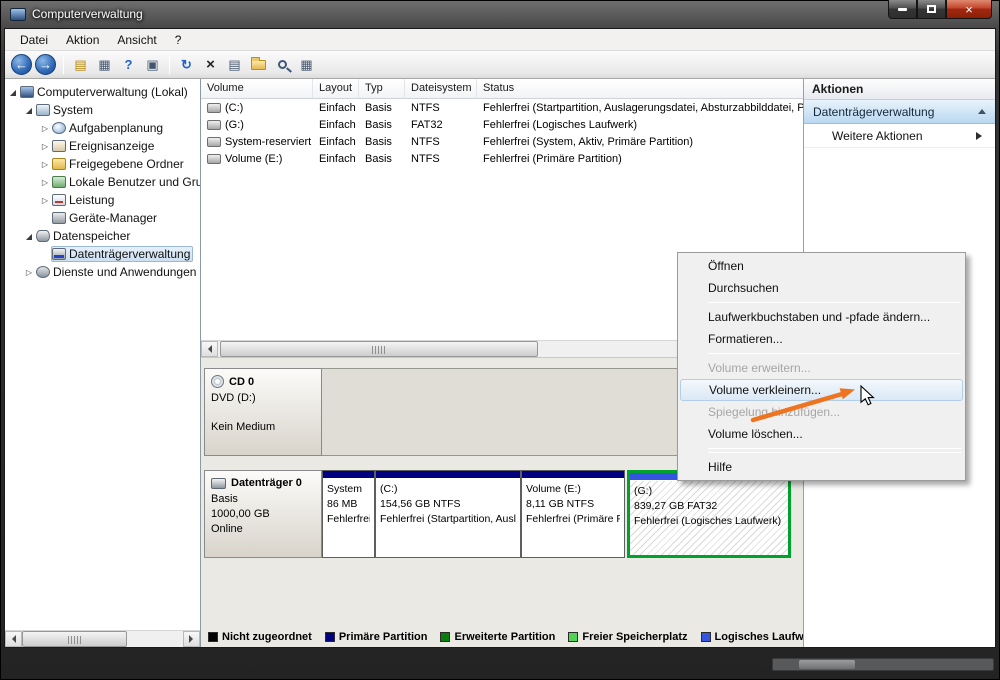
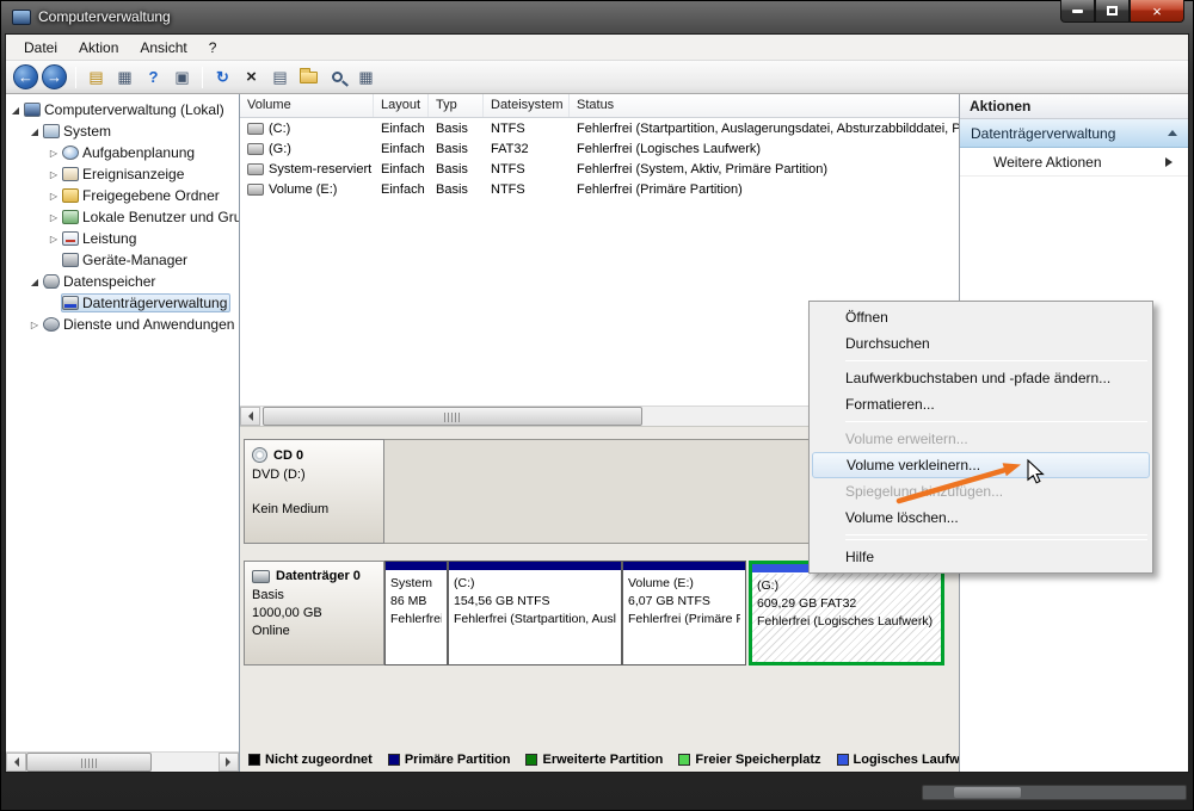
  Computerverwaltung
  ×
  Datei
  Aktion
  Ansicht
  ?
  ←
  →
  ▤
  ▦
  ?
  ▣
  ↻
  ×
  ▤
  ▦
  ◢
  Computerverwaltung (Lokal)
  ◢
  System
  ▷
  Aufgabenplanung
  ▷
  Ereignisanzeige
  ▷
  Freigegebene Ordner
  ▷
  Lokale Benutzer und Gru
  ▷
  Leistung
  Geräte-Manager
  ◢
  Datenspeicher
  Datenträgerverwaltung
  ▷
  Dienste und Anwendungen
  Volume
  Layout
  Typ
  Dateisystem
  Status
  (C:)
  Einfach
  Basis
  NTFS
  Fehlerfrei (Startpartition, Auslagerungsdatei, Absturzabbilddatei, P
  (G:)
  Einfach
  Basis
  FAT32
  Fehlerfrei (Logisches Laufwerk)
  System-reserviert
  Einfach
  Basis
  NTFS
  Fehlerfrei (System, Aktiv, Primäre Partition)
  Volume (E:)
  Einfach
  Basis
  NTFS
  Fehlerfrei (Primäre Partition)
  CD 0
  DVD (D:)
  Kein Medium
  Datenträger 0
  Basis
  1000,00 GB
  Online
  System
  86 MB
  (C:)
  154,56 GB NTFS
  Volume (E:)
- 8,11 GB NTFS
+ 6,07 GB NTFS
  (G:)
- 839,27 GB FAT32
+ 609,29 GB FAT32
  Fehlerfrei (Logisches Laufwerk)
  Nicht zugeordnet
  Primäre Partition
  Erweiterte Partition
  Freier Speicherplatz
  Logisches Laufw
  Aktionen
  Datenträgerverwaltung
  Weitere Aktionen
  Öffnen
  Durchsuchen
  Laufwerkbuchstaben und -pfade ändern...
  Formatieren...
  Volume erweitern...
  Volume verkleinern...
  Spiegelungzufügen...
  Volume löschen...
  Hilfe
